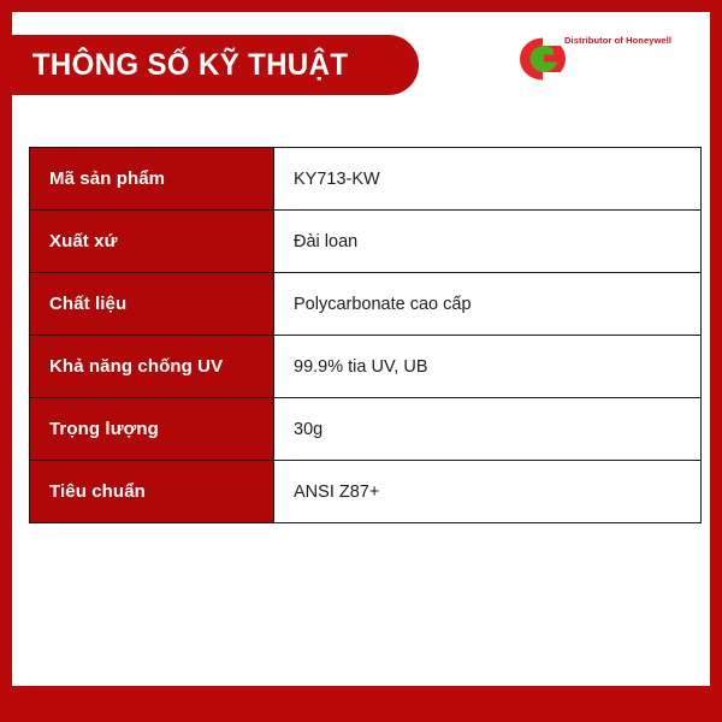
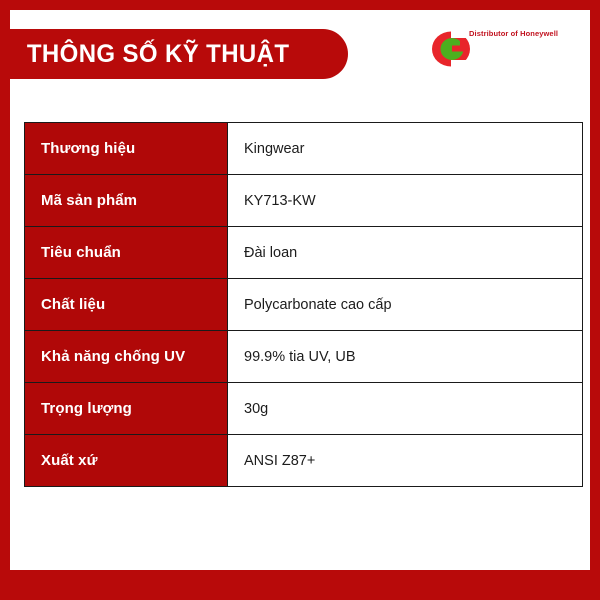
  THÔNG SỐ KỸ THUẬT
  Distributor of Honeywell
+ Thương hiệu	Kingwear
  Mã sản phẩm	KY713-KW
- Xuất xứ	Đài loan
+ Tiêu chuẩn	Đài loan
  Chất liệu	Polycarbonate cao cấp
  Khả năng chống UV	99.9% tia UV, UB
  Trọng lượng	30g
- Tiêu chuẩn	ANSI Z87+
+ Xuất xứ	ANSI Z87+
